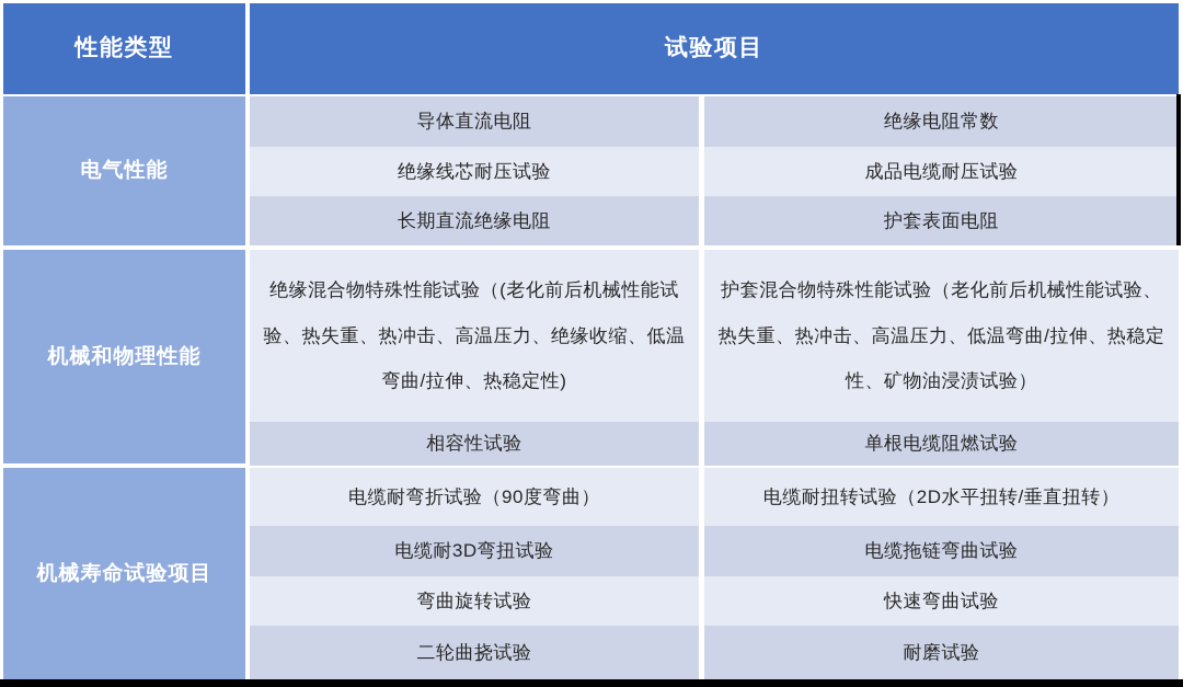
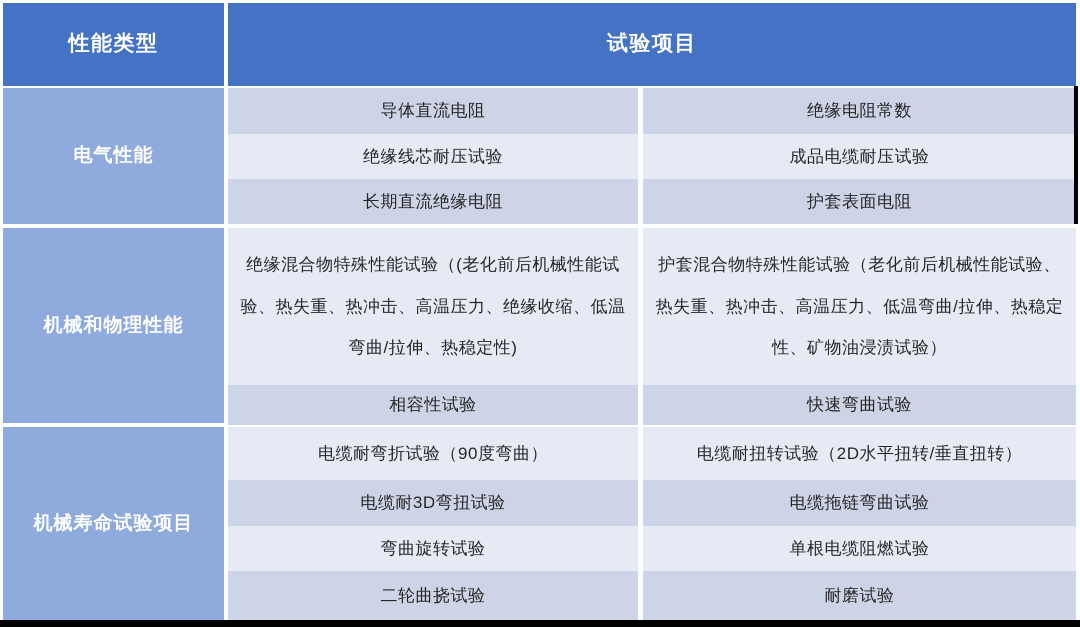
  性能类型
  试验项目
  电气性能
  导体直流电阻
  绝缘电阻常数
  绝缘线芯耐压试验
  成品电缆耐压试验
  长期直流绝缘电阻
  护套表面电阻
  机械和物理性能
  绝缘混合物特殊性能试验（(老化前后机械性能试验、热失重、热冲击、高温压力、绝缘收缩、低温弯曲/拉伸、热稳定性)
  护套混合物特殊性能试验（老化前后机械性能试验、热失重、热冲击、高温压力、低温弯曲/拉伸、热稳定性、矿物油浸渍试验）
  相容性试验
- 单根电缆阻燃试验
+ 快速弯曲试验
  机械寿命试验项目
  电缆耐弯折试验（90度弯曲）
  电缆耐扭转试验（2D水平扭转/垂直扭转）
  电缆耐3D弯扭试验
  电缆拖链弯曲试验
  弯曲旋转试验
- 快速弯曲试验
+ 单根电缆阻燃试验
  二轮曲挠试验
  耐磨试验
